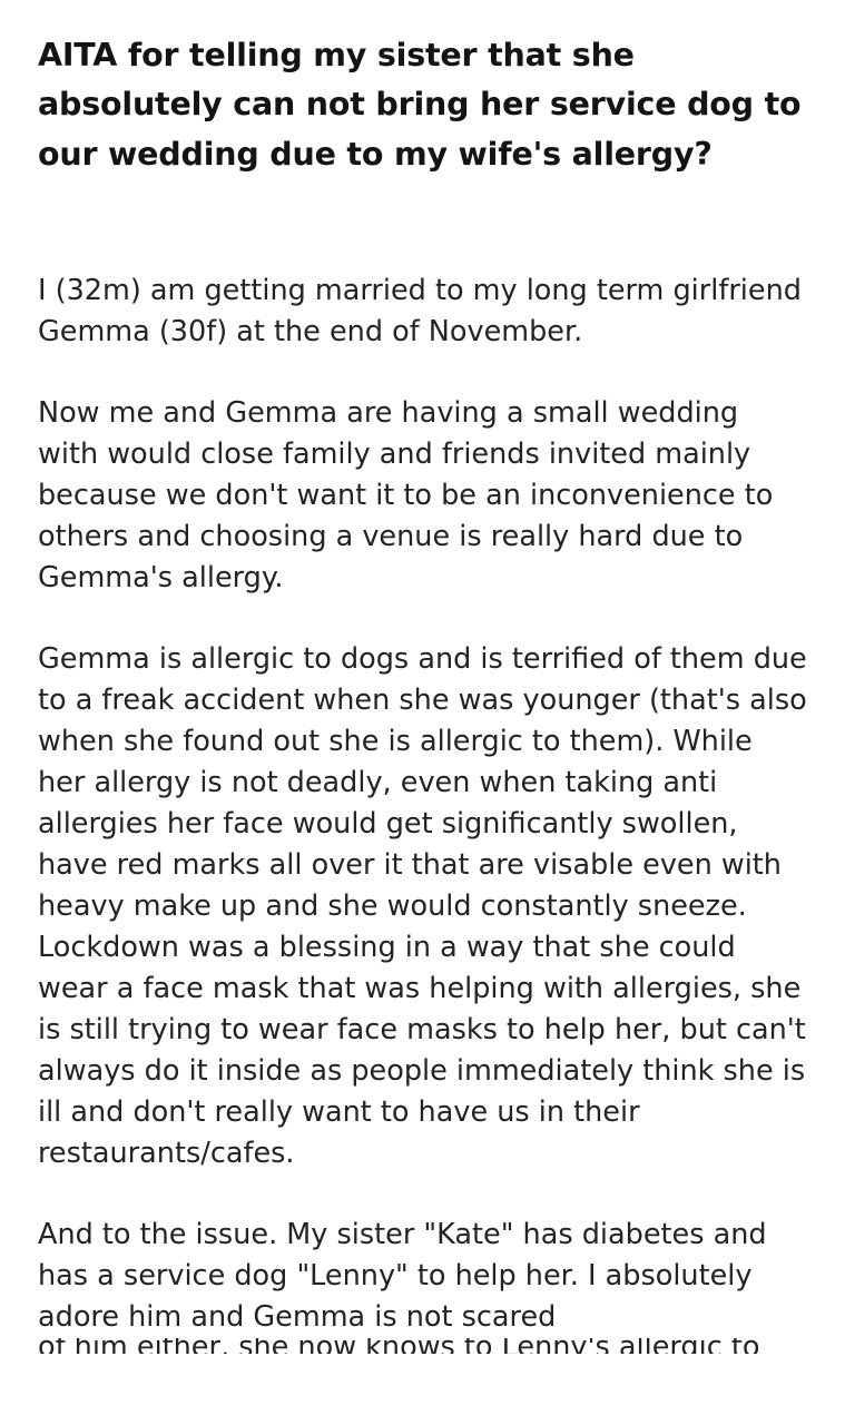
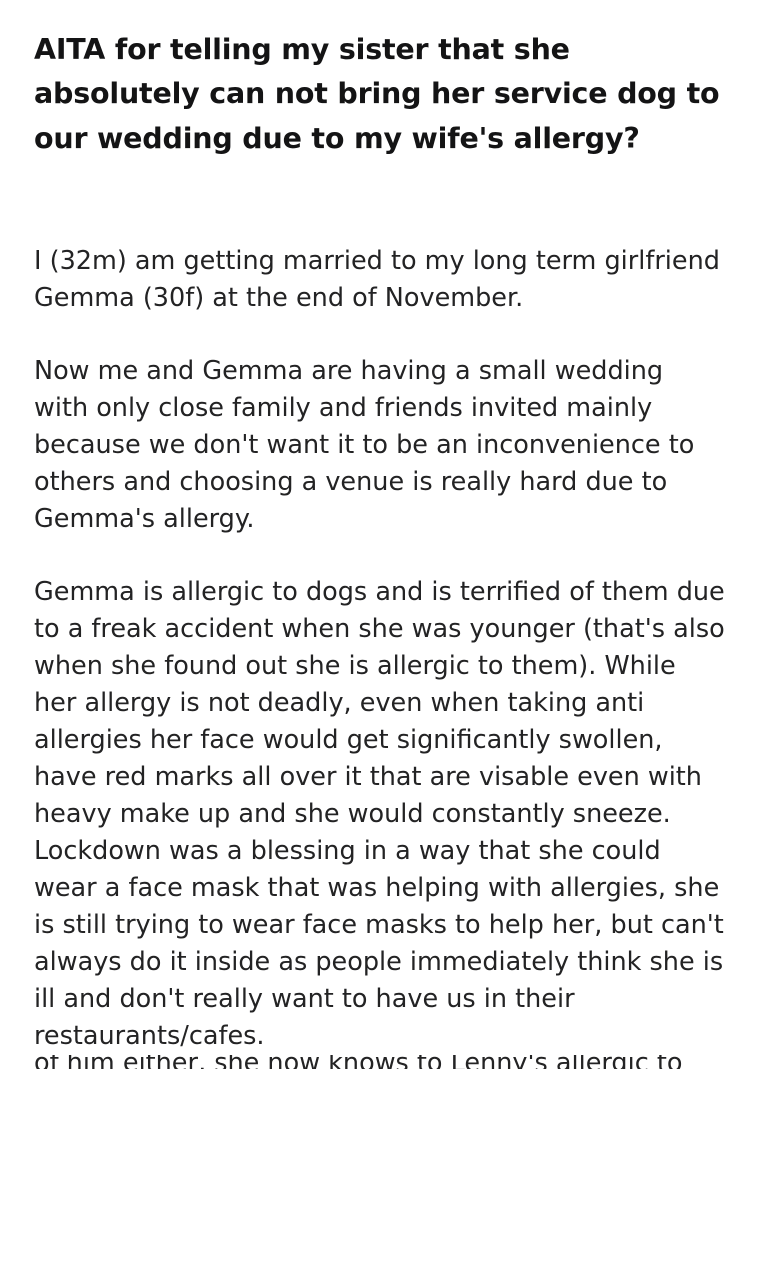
  AITA for telling my sister that she absolutely can not bring her service dog to our wedding due to my wife's allergy?
  I (32m) am getting married to my long term girlfriend Gemma (30f) at the end of November.
- Now me and Gemma are having a small wedding with would close family and friends invited mainly because we don't want it to be an inconvenience to others and choosing a venue is really hard due to Gemma's allergy.
+ Now me and Gemma are having a small wedding with only close family and friends invited mainly because we don't want it to be an inconvenience to others and choosing a venue is really hard due to Gemma's allergy.
  Gemma is allergic to dogs and is terrified of them due to a freak accident when she was younger (that's also when she found out she is allergic to them). While her allergy is not deadly, even when taking anti allergies her face would get significantly swollen, have red marks all over it that are visable even with heavy make up and she would constantly sneeze. Lockdown was a blessing in a way that she could wear a face mask that was helping with allergies, she is still trying to wear face masks to help her, but can't always do it inside as people immediately think she is ill and don't really want to have us in their restaurants/cafes.
- And to the issue. My sister "Kate" has diabetes and has a service dog "Lenny" to help her. I absolutely adore him and Gemma is not scared
  of him either, she now knows to Lenny's allergic to
